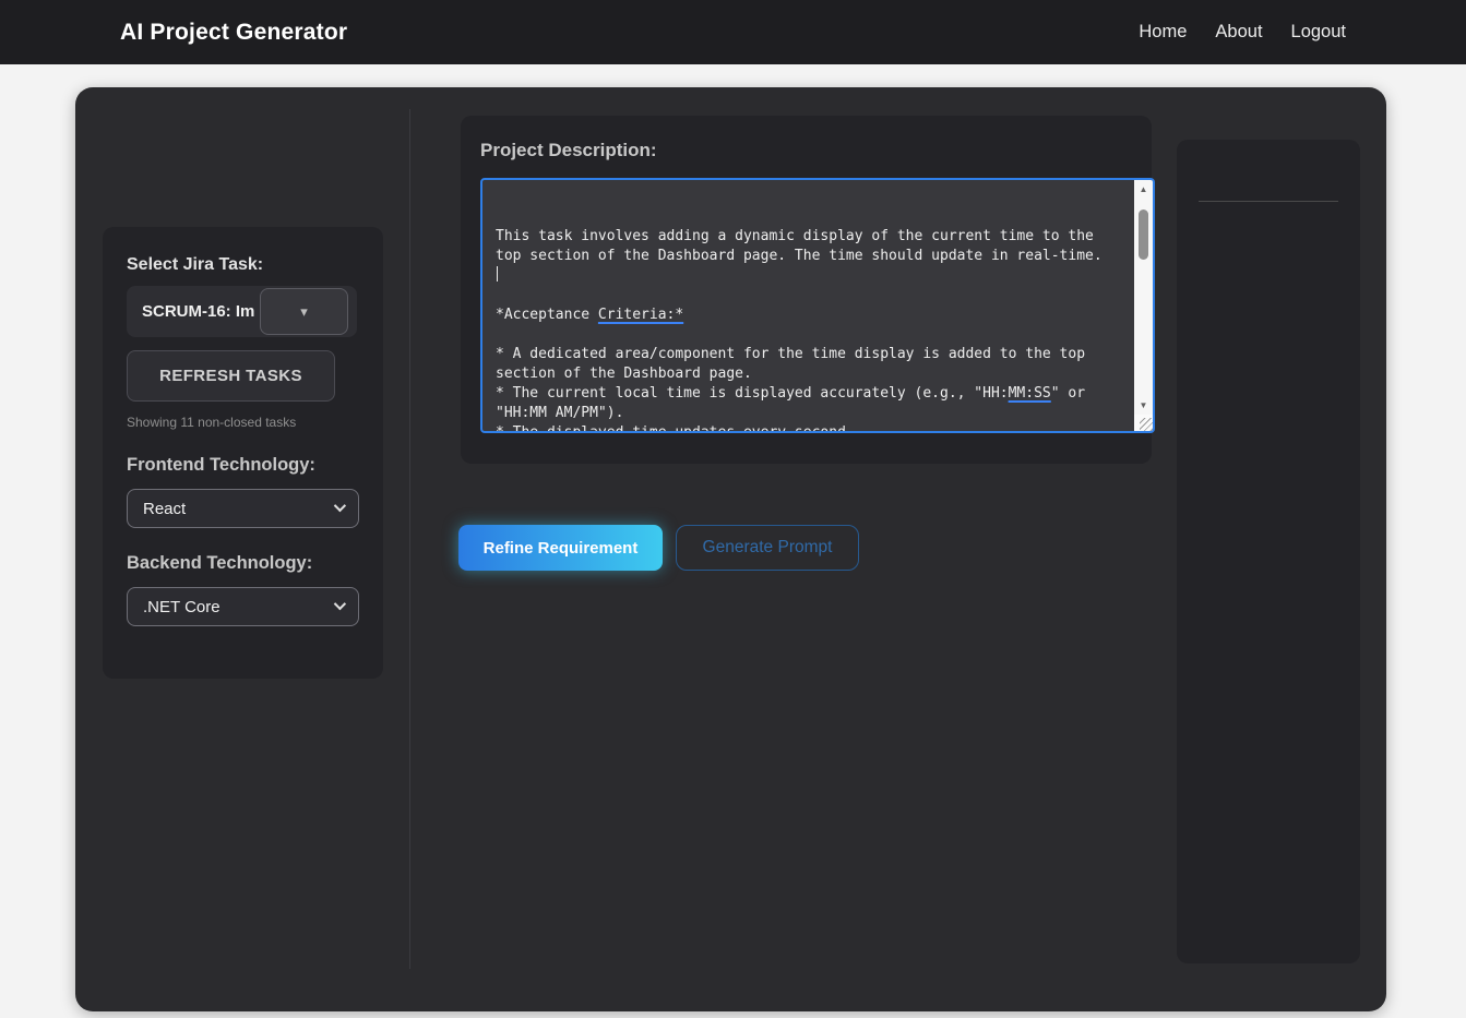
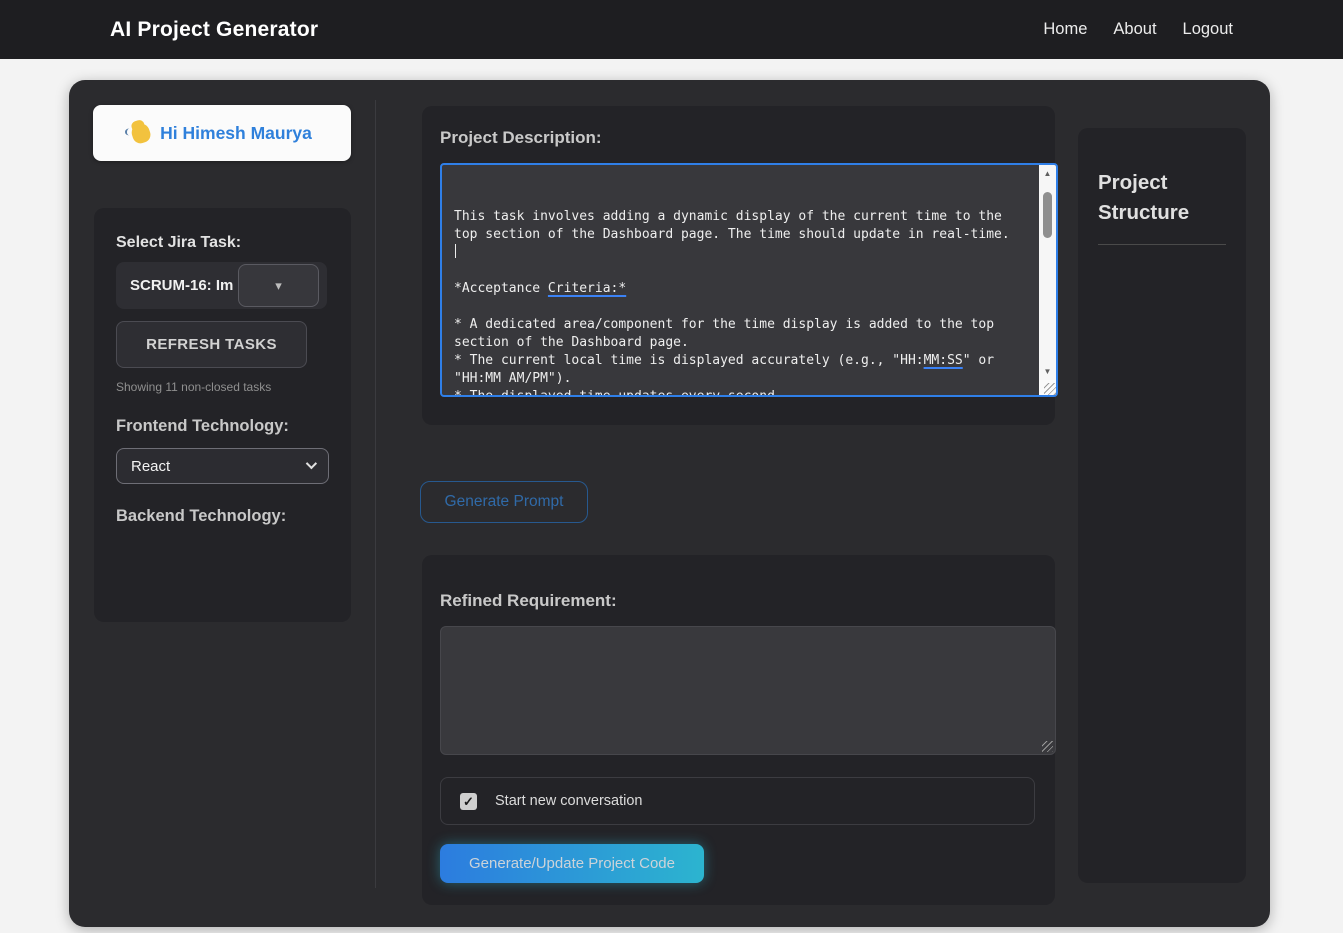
  AI Project Generator
  Home
  About
  Logout
+ Hi Himesh Maurya
  Select Jira Task:
  SCRUM-16: Im
  ▾
  REFRESH TASKS
  Showing 11 non-closed tasks
  Frontend Technology:
  React
  Backend Technology:
- .NET Core
  Project Description:
  This task involves adding a dynamic display of the current time to the top section of the Dashboard page. The time should update in real-time.
  *Acceptance Criteria:*
  * A dedicated area/component for the time display is added to the top section of the Dashboard page.
  * The current local time is displayed accurately (e.g., "HH:MM:SS" or "HH:MM AM/PM").
  ▲
  ▼
- Refine Requirement
  Generate Prompt
+ Refined Requirement:
+ ✓
+ Start new conversation
+ Generate/Update Project Code
+ Project Structure
